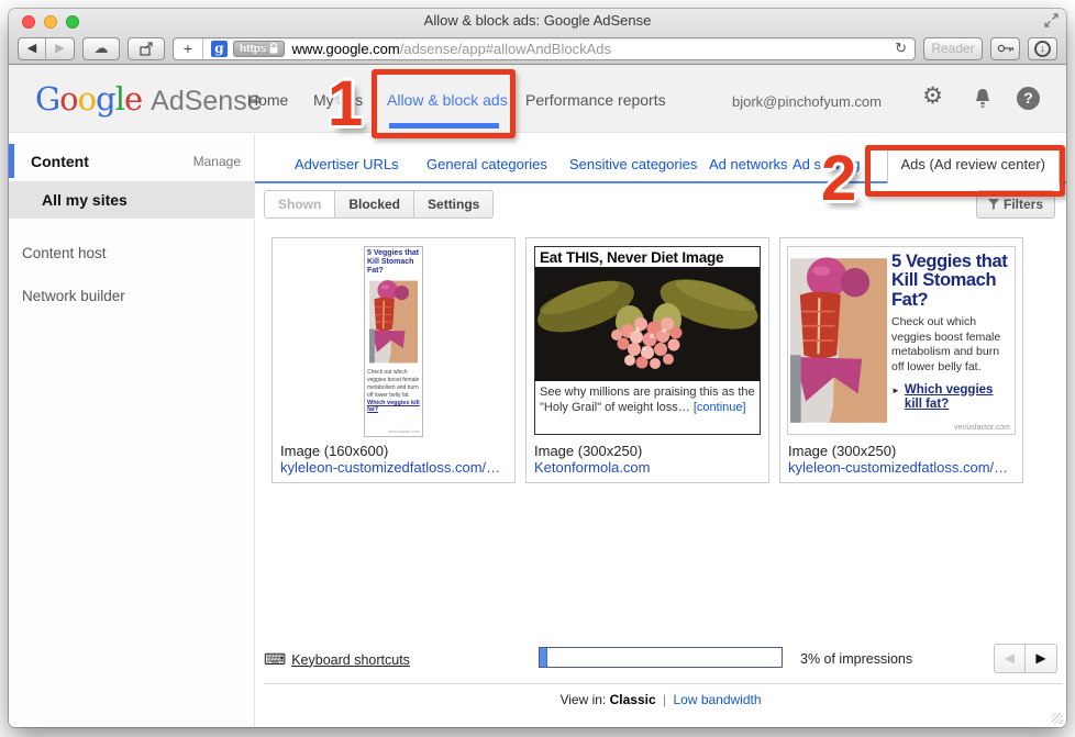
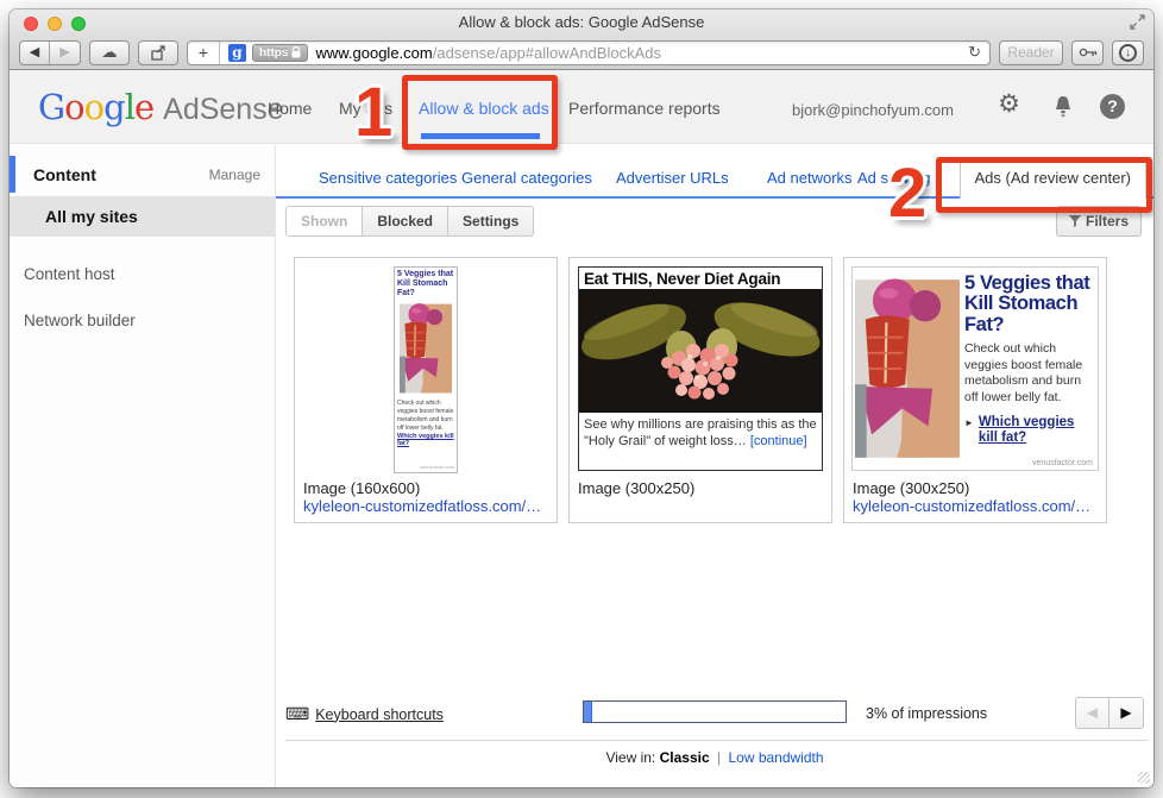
  Allow & block ads: Google AdSense
  ◀
  ▶
  ☁
  +
  g
  https
  www.google.com
  /adsense/app#allowAndBlockAds
  ↻
  Reader
  ↓
  Google AdSense
  Home
  My ads
  Allow & block ads
  Performance reports
  bjork@pinchofyum.com
  ⚙
  ?
  Content
  Manage
  All my sites
  Content host
  Network builder
- Advertiser URLs
+ Sensitive categories
  General categories
- Sensitive categories
+ Advertiser URLs
  Ad networks
  Ad serving
  Ads (Ad review center)
  Shown
  Blocked
  Settings
  Filters
  Image (160x600)
  kyleleon-customizedfatloss.com/…
- Eat THIS, Never Diet Image
+ Eat THIS, Never Diet Again
  See why millions are praising this as the "Holy Grail" of weight loss… [continue]
  Image (300x250)
- Ketonformola.com
  5 Veggies that Kill Stomach Fat?
  Check out which veggies boost female metabolism and burn off lower belly fat.
  ►
  Which veggies kill fat?
  Image (300x250)
  kyleleon-customizedfatloss.com/…
  ⌨
  Keyboard shortcuts
  3% of impressions
  ◀
  ▶
  View in: Classic | Low bandwidth
  1
  2
